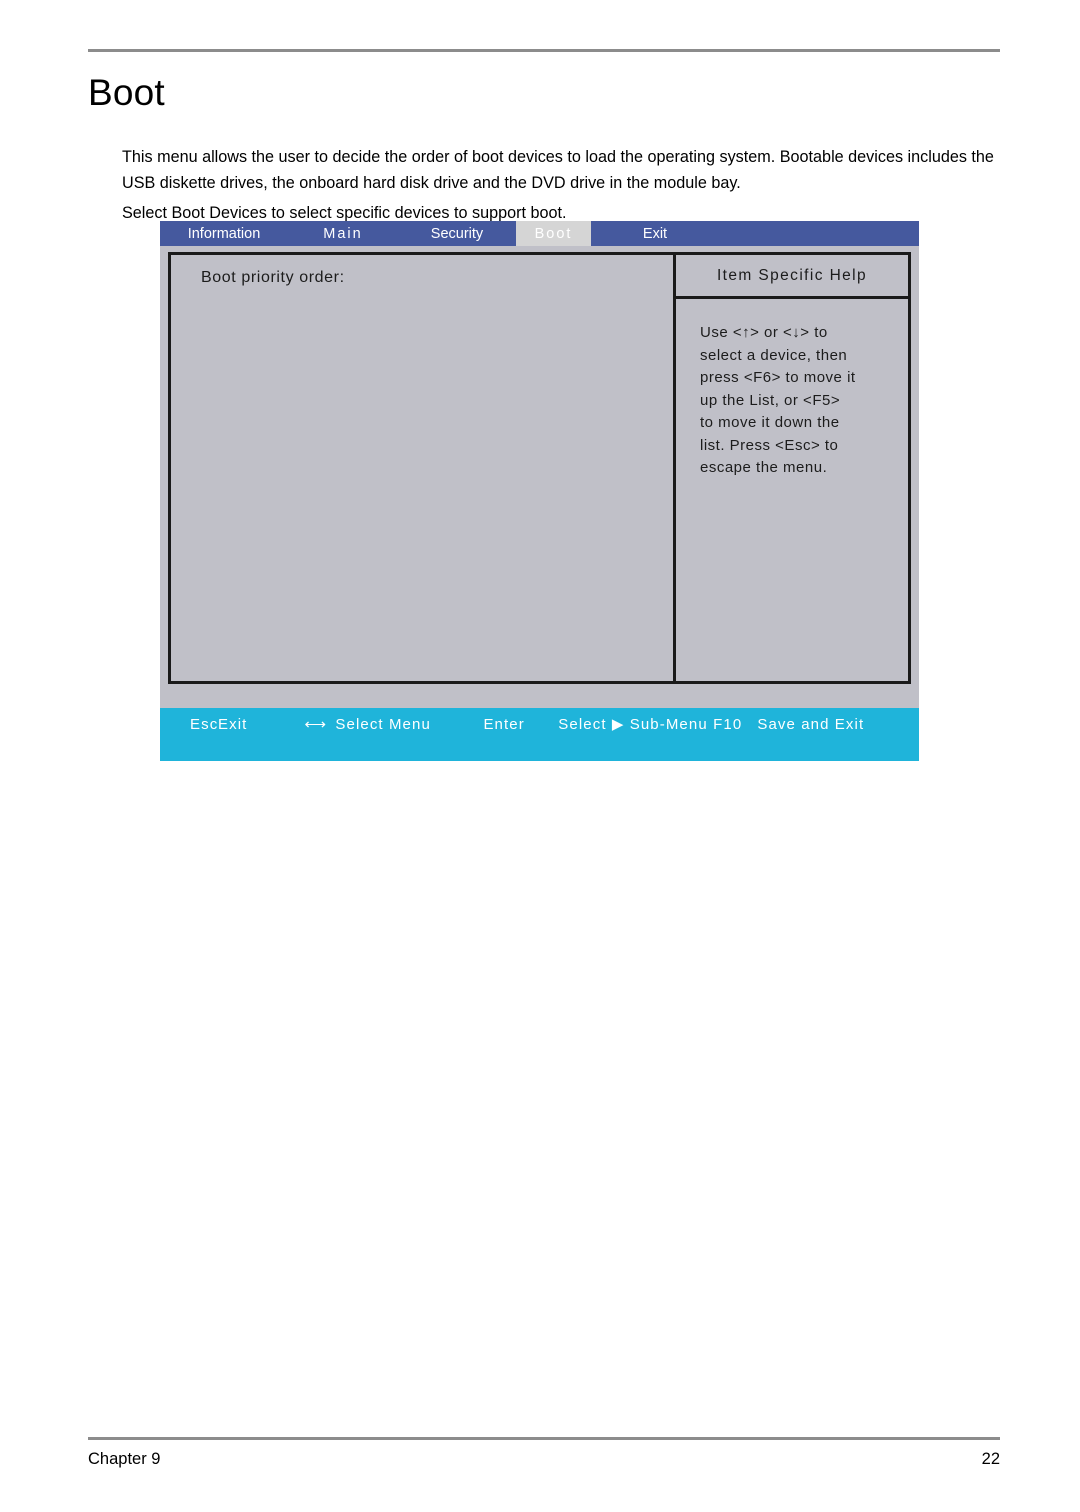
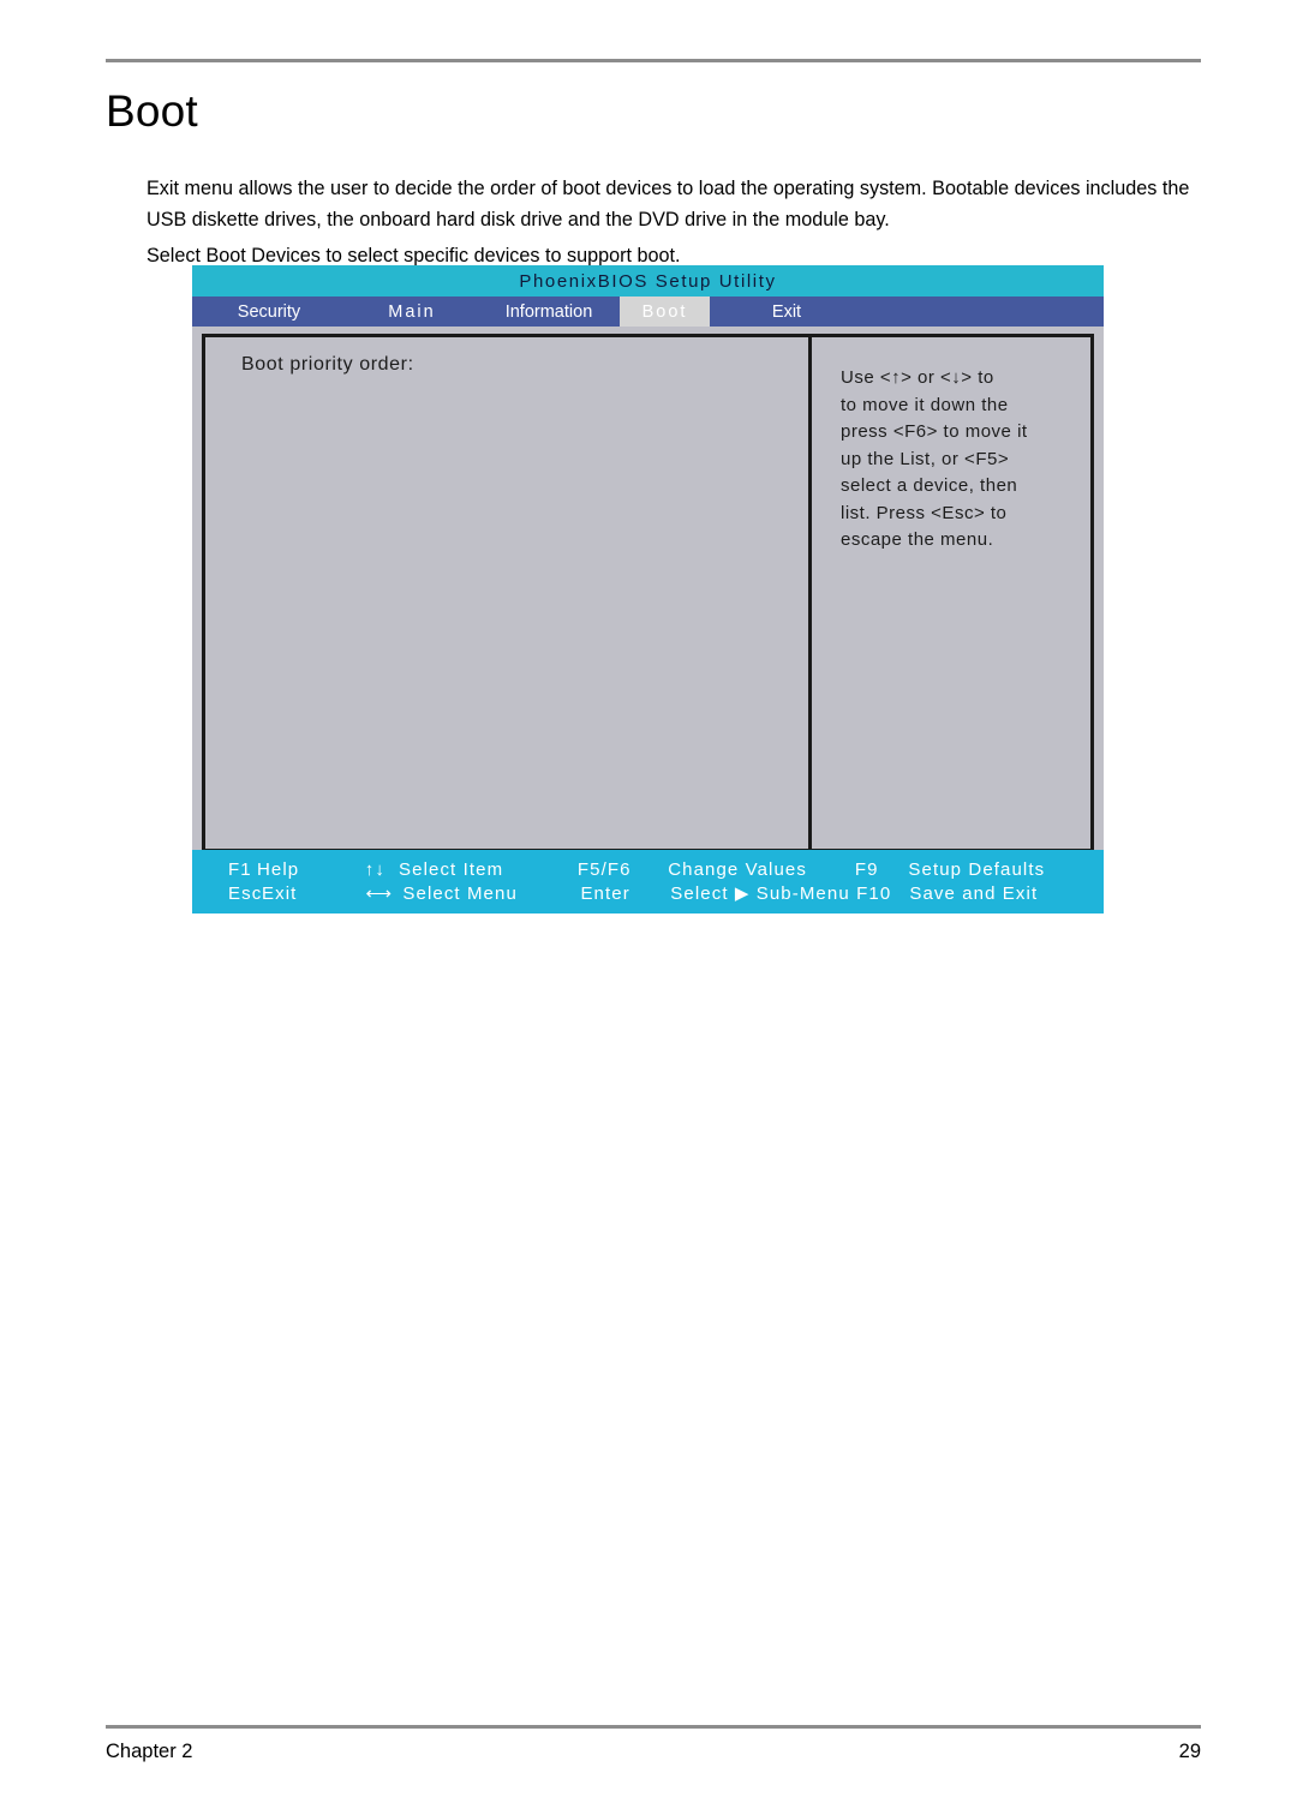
  Boot
- This menu allows the user to decide the order of boot devices to load the operating system. Bootable devices includes the USB diskette drives, the onboard hard disk drive and the DVD drive in the module bay.
+ Exit menu allows the user to decide the order of boot devices to load the operating system. Bootable devices includes the USB diskette drives, the onboard hard disk drive and the DVD drive in the module bay.
  Select Boot Devices to select specific devices to support boot.
+ PhoenixBIOS Setup Utility
- Information
+ Security
  Main
- Security
+ Information
  Boot
  Exit
  Boot priority order:
- Item Specific Help
  Use <↑> or <↓> to
- select a device, then
+ to move it down the
  press <F6> to move it
  up the List, or <F5>
- to move it down the
+ select a device, then
  list. Press <Esc> to
  escape the menu.
+ F1
+ Help
+ ↑↓
+ Select Item
+ F5/F6
+ Change Values
+ F9
+ Setup Defaults
  Esc
  Exit
  ⟷
  Select Menu
  Enter
  Select ▶ Sub-Menu
  F10
  Save and Exit
- Chapter 9
+ Chapter 2
- 22
+ 29
